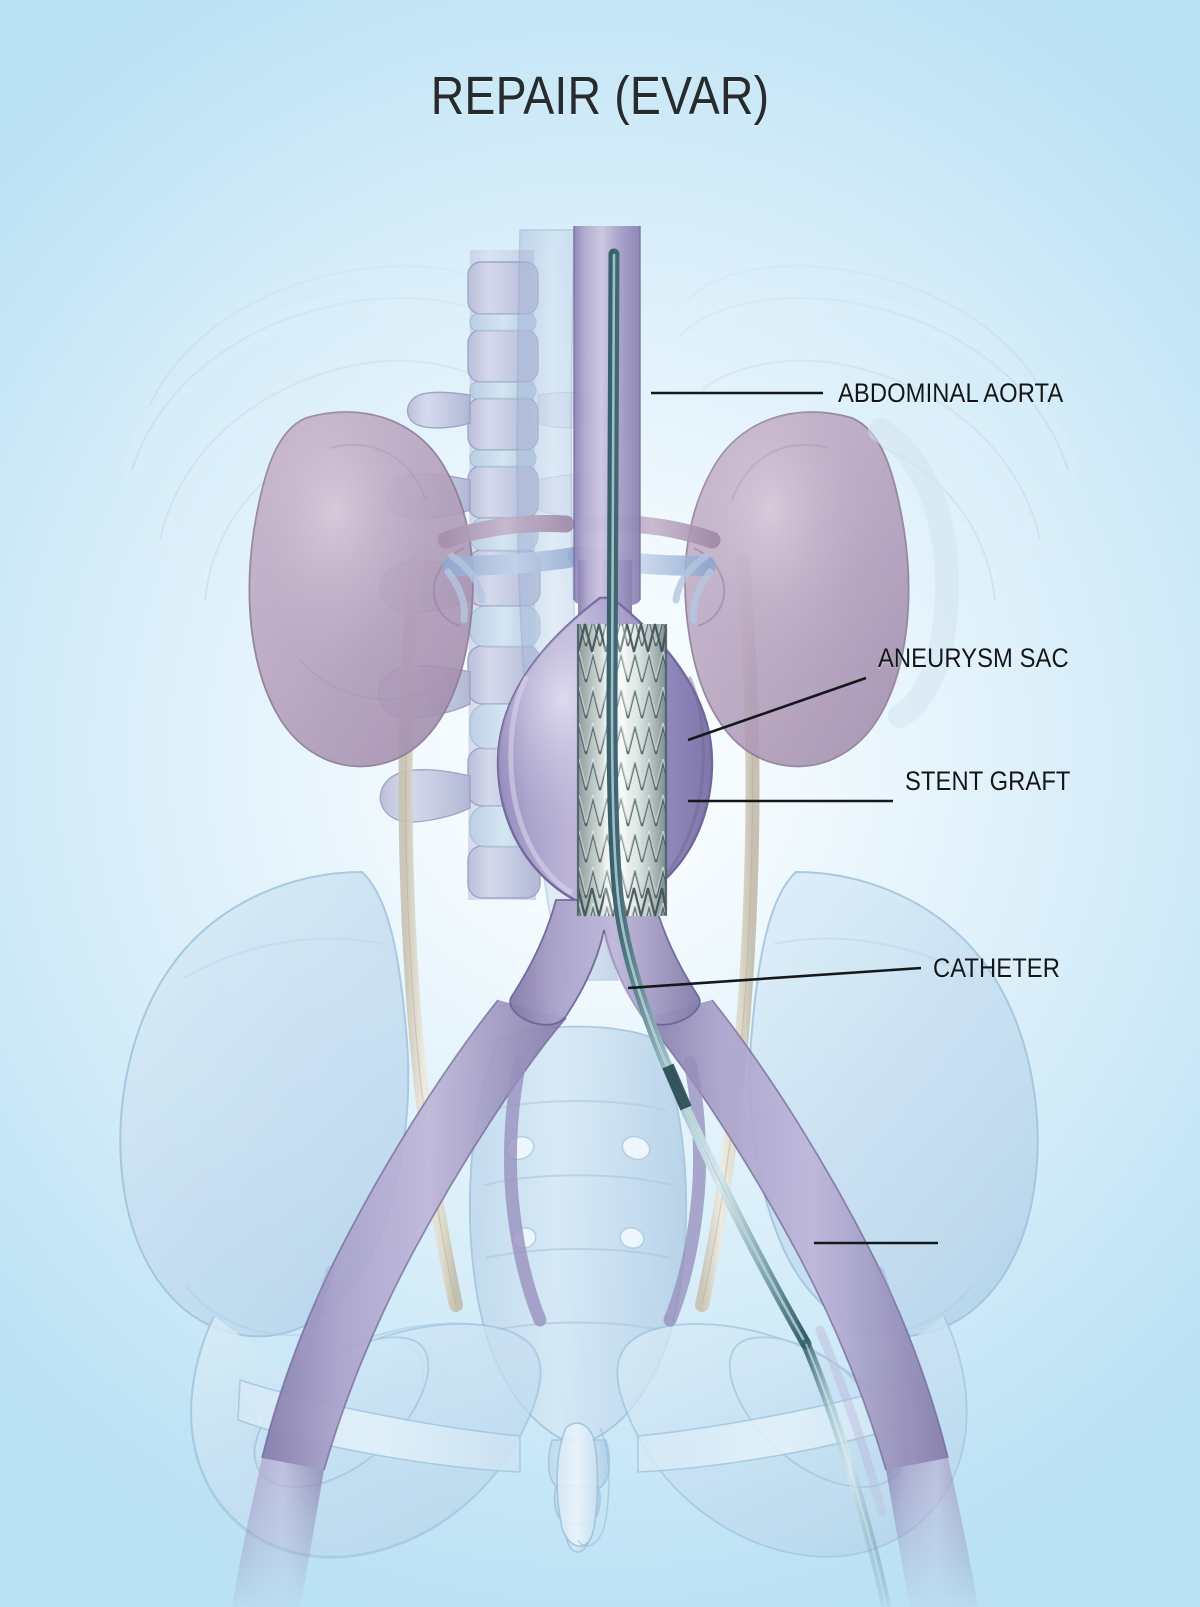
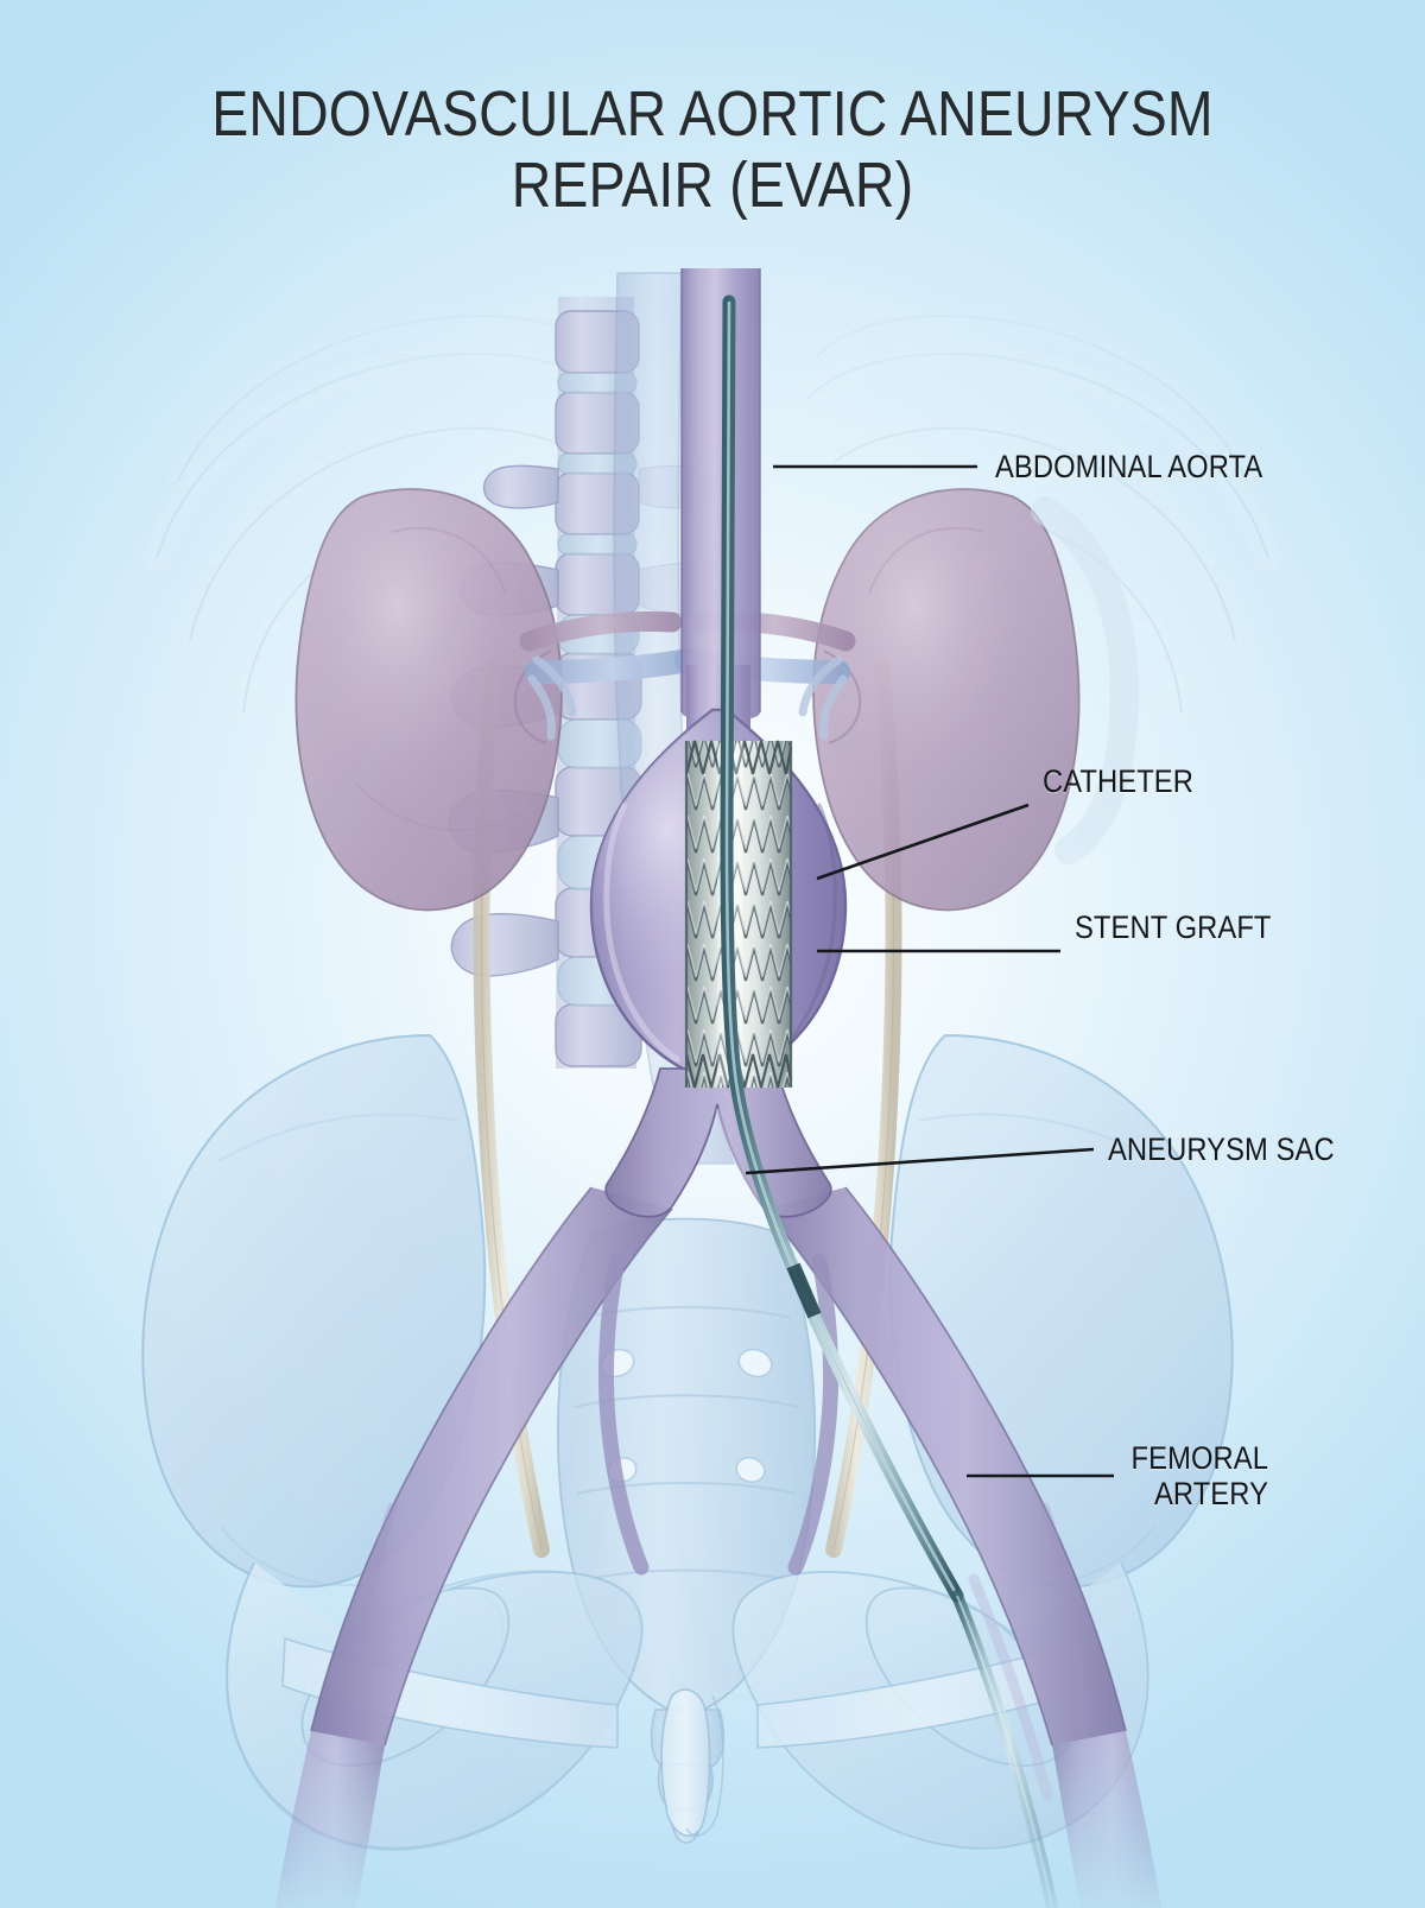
+ ENDOVASCULAR AORTIC ANEURYSM
  REPAIR (EVAR)
  ABDOMINAL AORTA
- ANEURYSM SAC
+ CATHETER
  STENT GRAFT
- CATHETER
+ ANEURYSM SAC
+ FEMORAL
+ ARTERY
